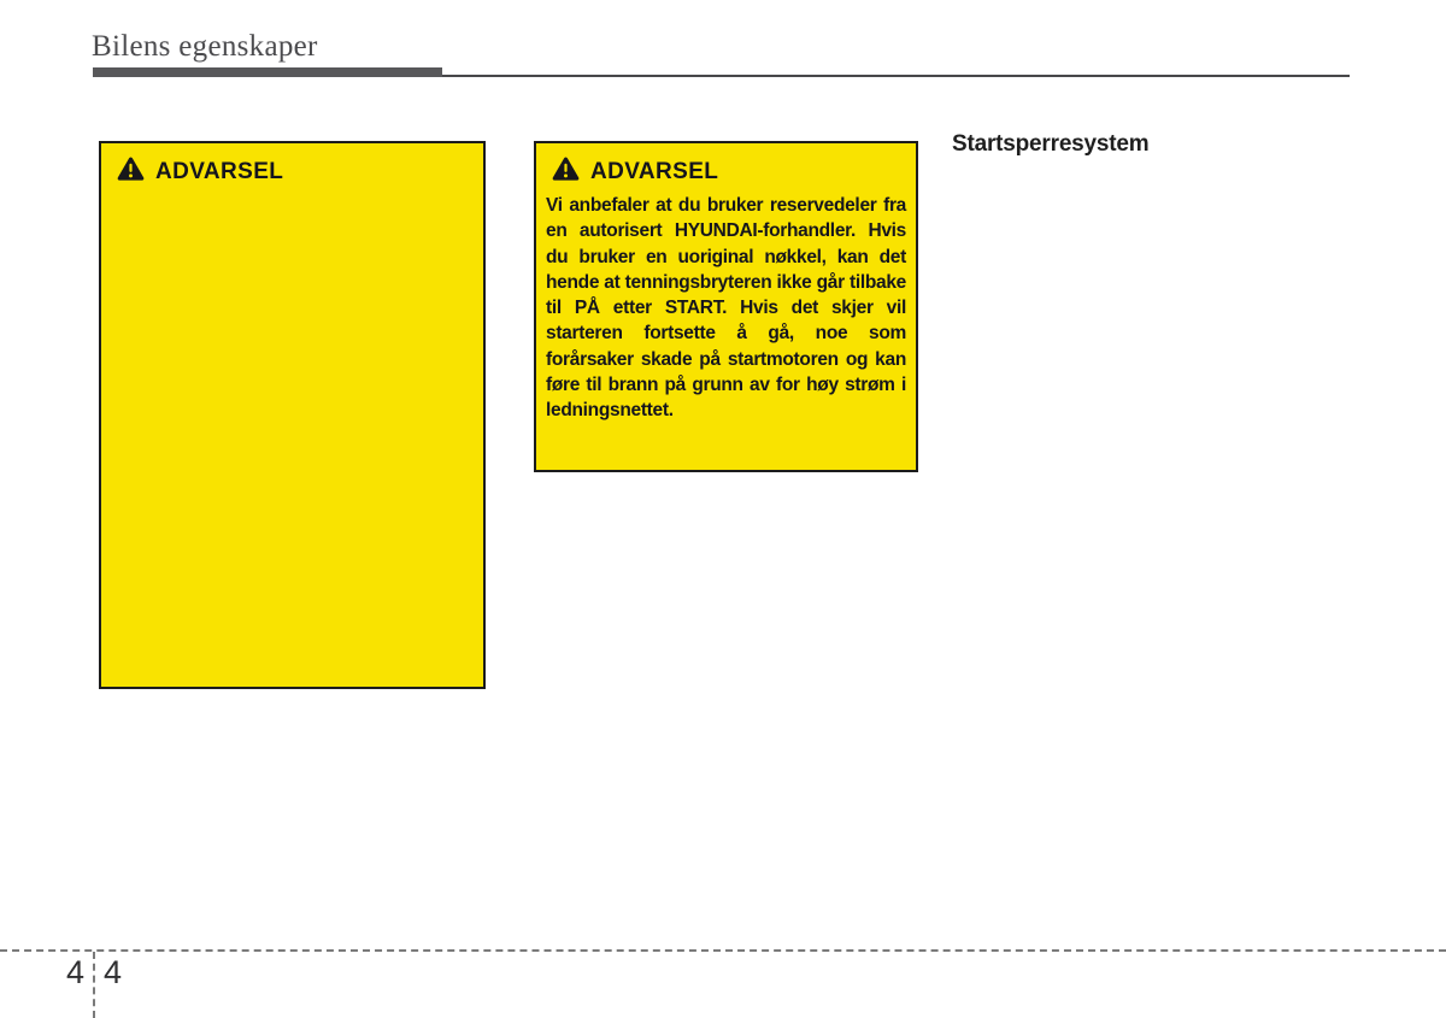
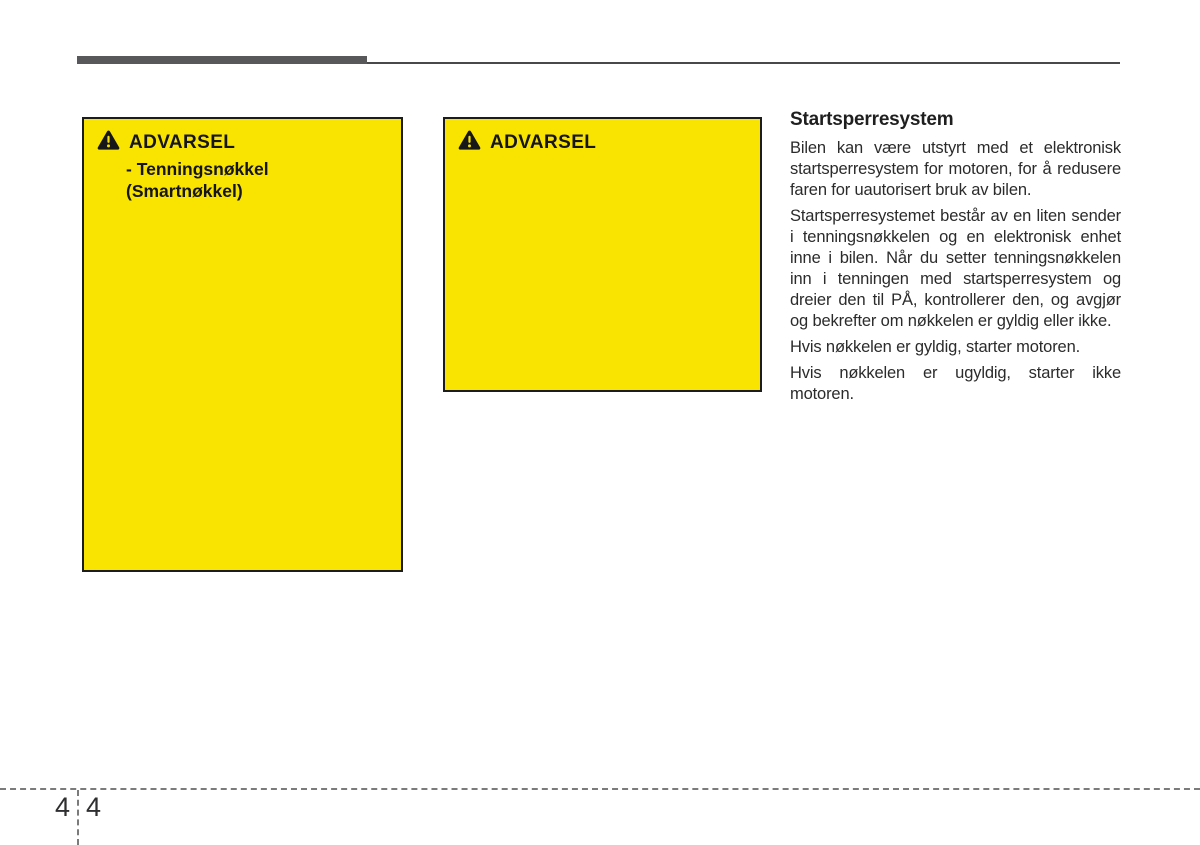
- Bilens egenskaper
  ADVARSEL
+ - Tenningsnøkkel
+ (Smartnøkkel)
  ADVARSEL
- Vi anbefaler at du bruker reservedeler fra en autorisert HYUNDAI-forhandler. Hvis du bruker en uoriginal nøkkel, kan det hende at tenningsbryteren ikke går tilbake til PÅ etter START. Hvis det skjer vil starteren fortsette å gå, noe som forårsaker skade på startmotoren og kan føre til brann på grunn av for høy strøm i ledningsnettet.
  Startsperresystem
+ Bilen kan være utstyrt med et elektronisk startsperresystem for motoren, for å redusere faren for uautorisert bruk av bilen.
+ Startsperresystemet består av en liten sender i tenningsnøkkelen og en elektronisk enhet inne i bilen. Når du setter tenningsnøkkelen inn i tenningen med startsperresystem og dreier den til PÅ, kontrollerer den, og avgjør og bekrefter om nøkkelen er gyldig eller ikke.
+ Hvis nøkkelen er gyldig, starter motoren.
+ Hvis nøkkelen er ugyldig, starter ikke motoren.
  4
  4
